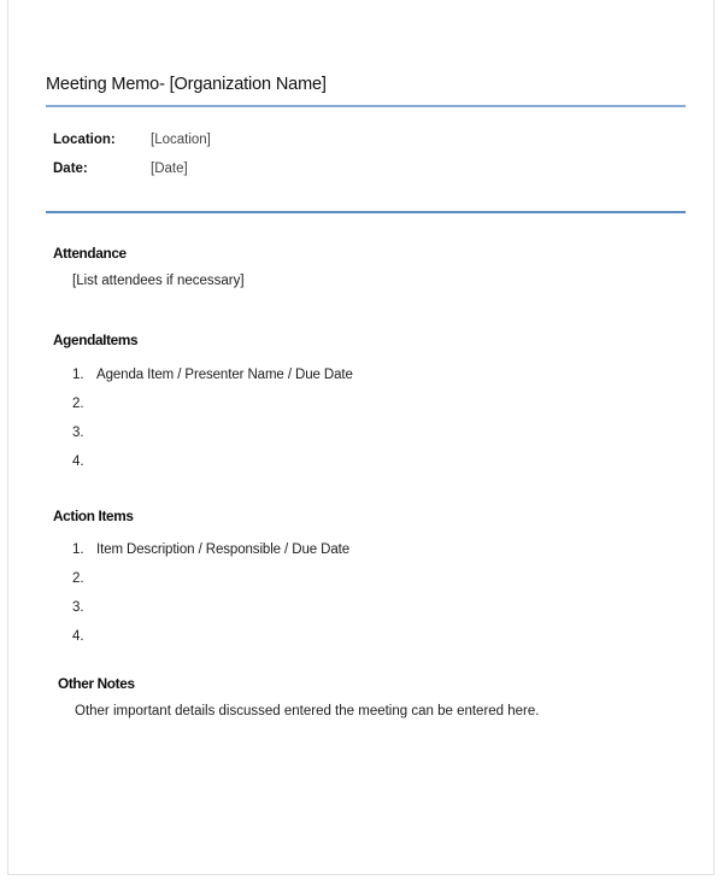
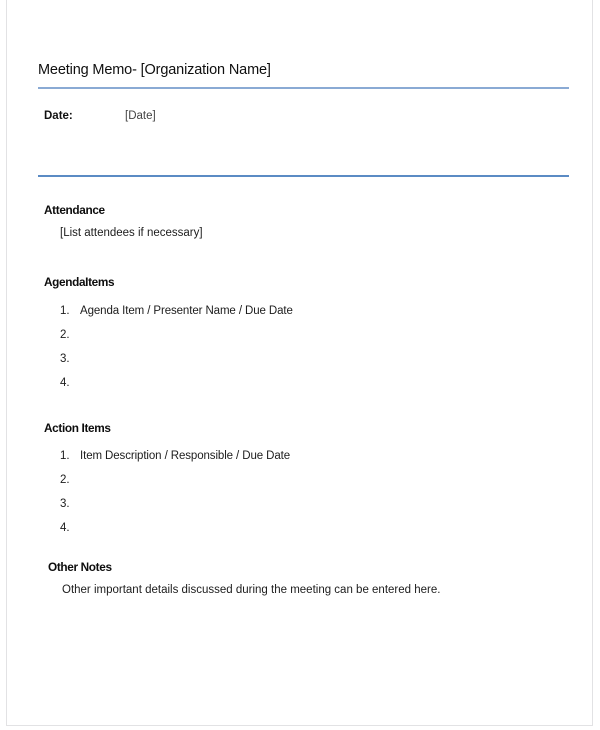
  Meeting Memo- [Organization Name]
- Location:
- [Location]
  Date:
  [Date]
  Attendance
  [List attendees if necessary]
  AgendaItems
  1.
  Agenda Item / Presenter Name / Due Date
  2.
  3.
  4.
  Action Items
  1.
  Item Description / Responsible / Due Date
  2.
  3.
  4.
  Other Notes
- Other important details discussed entered the meeting can be entered here.
+ Other important details discussed during the meeting can be entered here.
